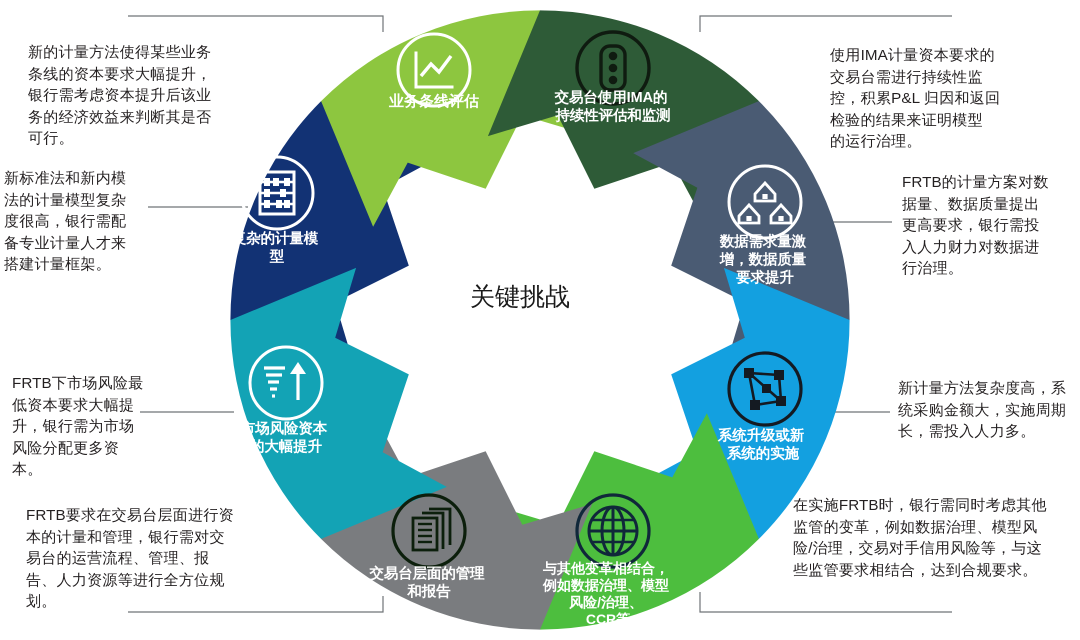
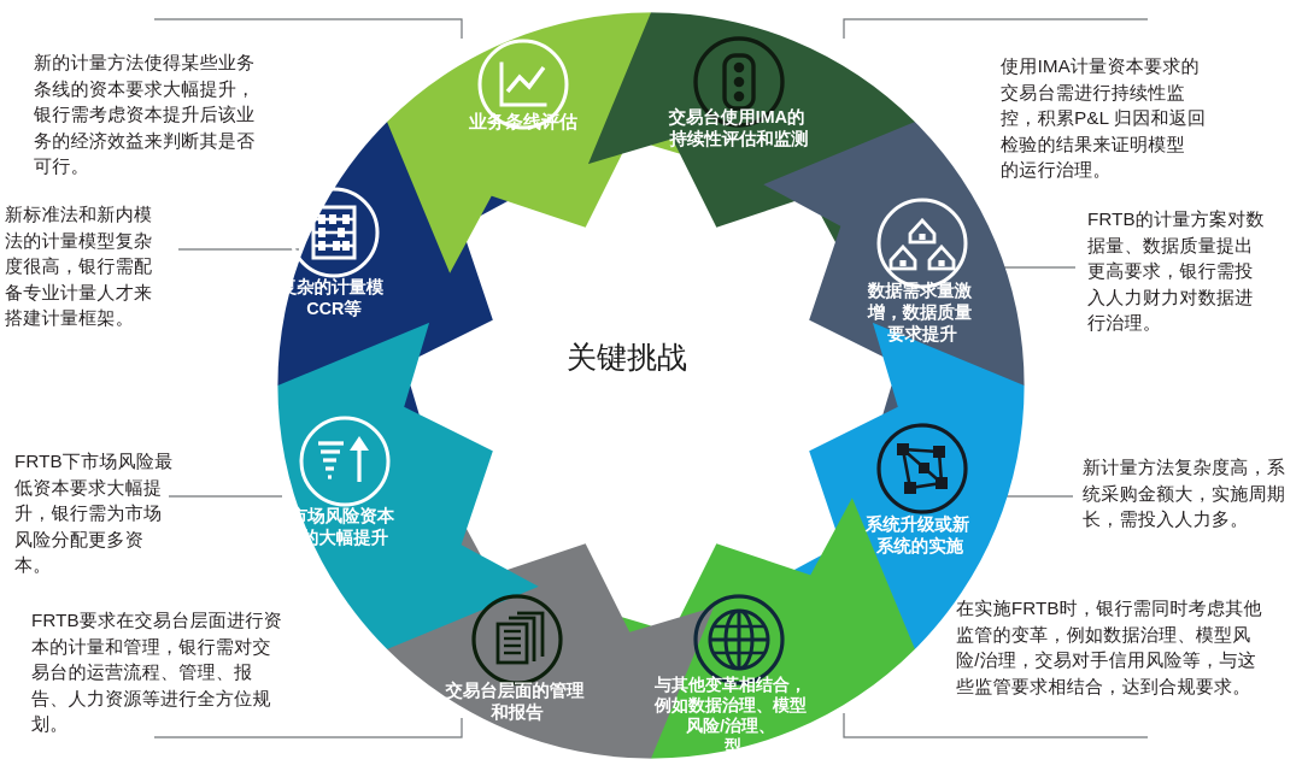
  业务条线评估
  交易台使用IMA的 持续性评估和监测
  数据需求量激 增，数据质量 要求提升
  系统升级或新 系统的实施
- 与其他变革相结合， 例如数据治理、模型 风险/治理、 CCR等
+ 与其他变革相结合， 例如数据治理、模型 风险/治理、 型
  交易台层面的管理 和报告
  市场风险资本 的大幅提升
- 复杂的计量模 型
+ 复杂的计量模 CCR等
  关键挑战
  新的计量方法使得某些业务
  条线的资本要求大幅提升，
  银行需考虑资本提升后该业
  务的经济效益来判断其是否
  可行。
  新标准法和新内模
  法的计量模型复杂
  度很高，银行需配
  备专业计量人才来
  搭建计量框架。
  FRTB下市场风险最
  低资本要求大幅提
  升，银行需为市场
  风险分配更多资
  本。
  FRTB要求在交易台层面进行资
  本的计量和管理，银行需对交
  易台的运营流程、管理、报
  告、人力资源等进行全方位规
  划。
  使用IMA计量资本要求的
  交易台需进行持续性监
  控，积累P&L 归因和返回
  检验的结果来证明模型
  的运行治理。
  FRTB的计量方案对数
  据量、数据质量提出
  更高要求，银行需投
  入人力财力对数据进
  行治理。
  新计量方法复杂度高，系
  统采购金额大，实施周期
  长，需投入人力多。
  在实施FRTB时，银行需同时考虑其他
  监管的变革，例如数据治理、模型风
  险/治理，交易对手信用风险等，与这
  些监管要求相结合，达到合规要求。
